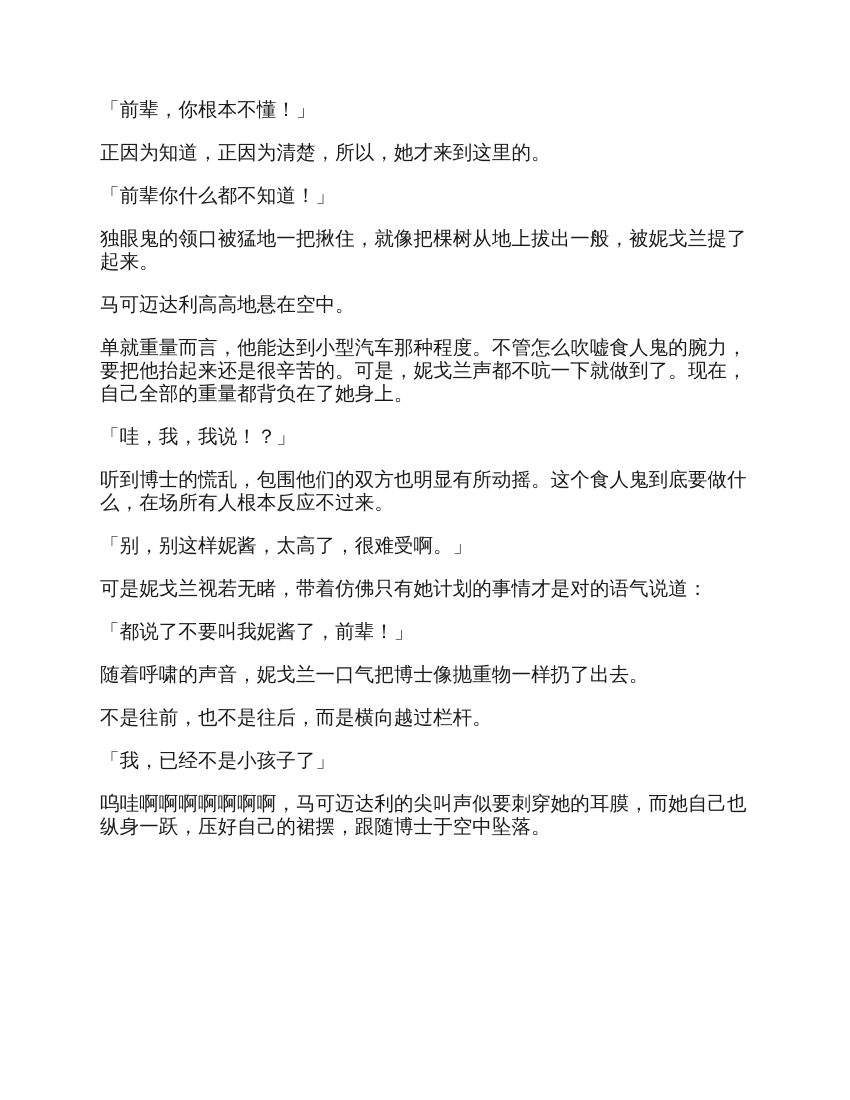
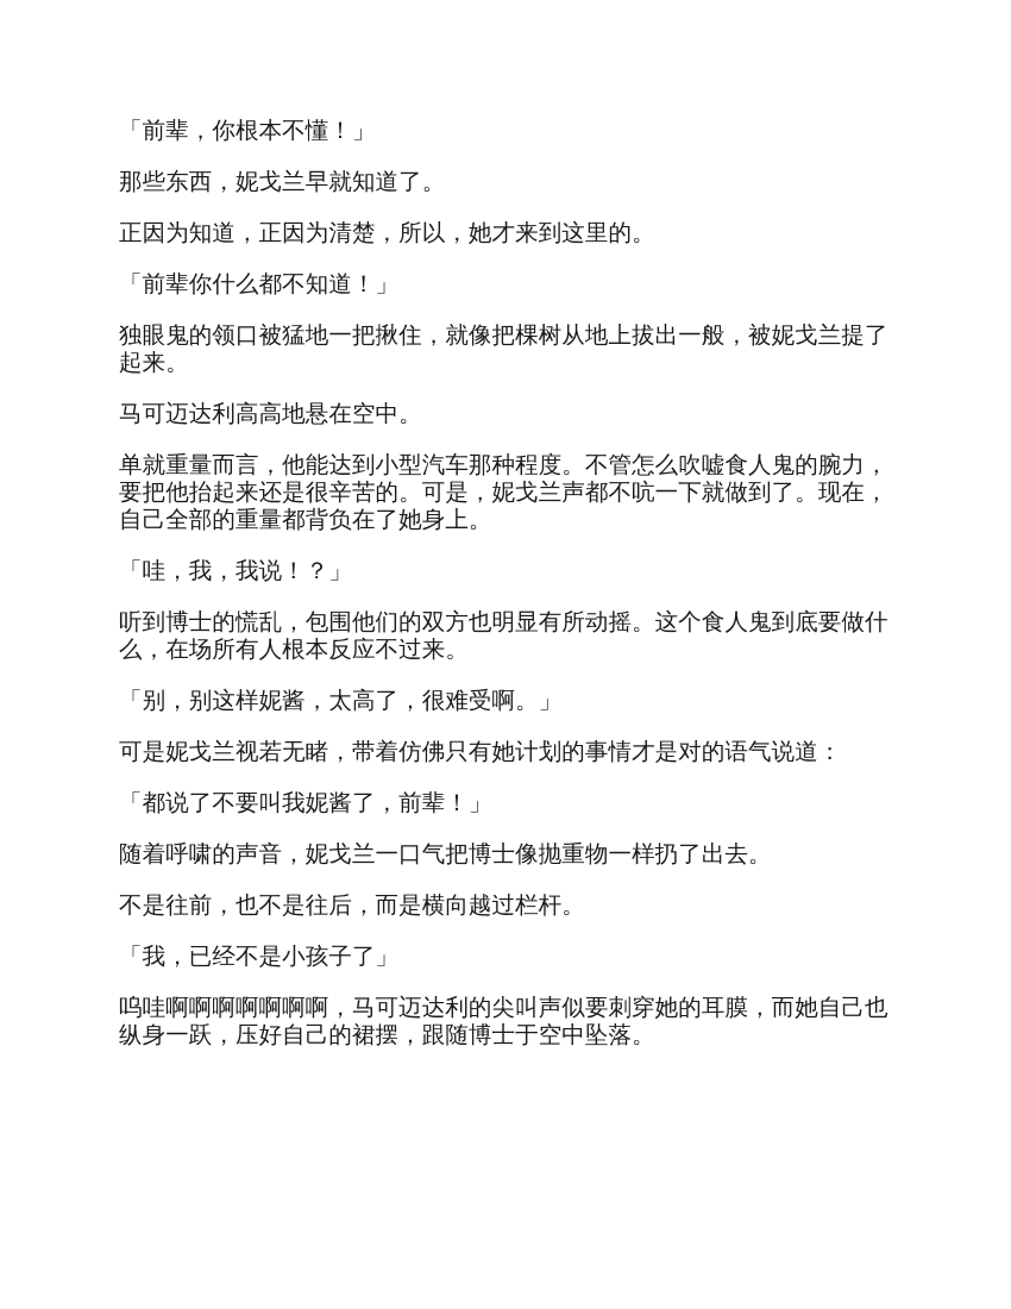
  「前辈，你根本不懂！」
+ 那些东西，妮戈兰早就知道了。
  正因为知道，正因为清楚，所以，她才来到这里的。
  「前辈你什么都不知道！」
  独眼鬼的领口被猛地一把揪住，就像把棵树从地上拔出一般，被妮戈兰提了起来。
  马可迈达利高高地悬在空中。
  单就重量而言，他能达到小型汽车那种程度。不管怎么吹嘘食人鬼的腕力，要把他抬起来还是很辛苦的。可是，妮戈兰声都不吭一下就做到了。现在，自己全部的重量都背负在了她身上。
  「哇，我，我说！？」
  听到博士的慌乱，包围他们的双方也明显有所动摇。这个食人鬼到底要做什么，在场所有人根本反应不过来。
  「别，别这样妮酱，太高了，很难受啊。」
  可是妮戈兰视若无睹，带着仿佛只有她计划的事情才是对的语气说道：
  「都说了不要叫我妮酱了，前辈！」
  随着呼啸的声音，妮戈兰一口气把博士像抛重物一样扔了出去。
  不是往前，也不是往后，而是横向越过栏杆。
  「我，已经不是小孩子了」
  呜哇啊啊啊啊啊啊啊，马可迈达利的尖叫声似要刺穿她的耳膜，而她自己也纵身一跃，压好自己的裙摆，跟随博士于空中坠落。
